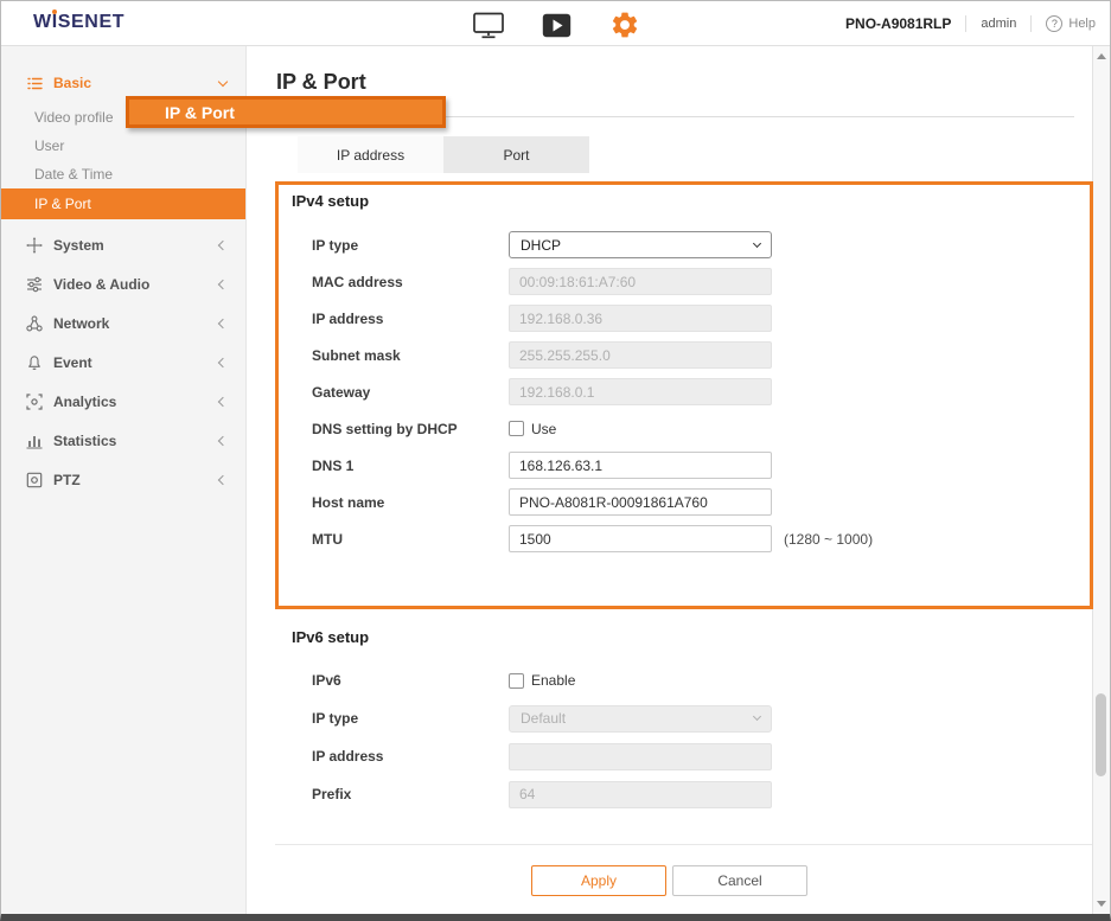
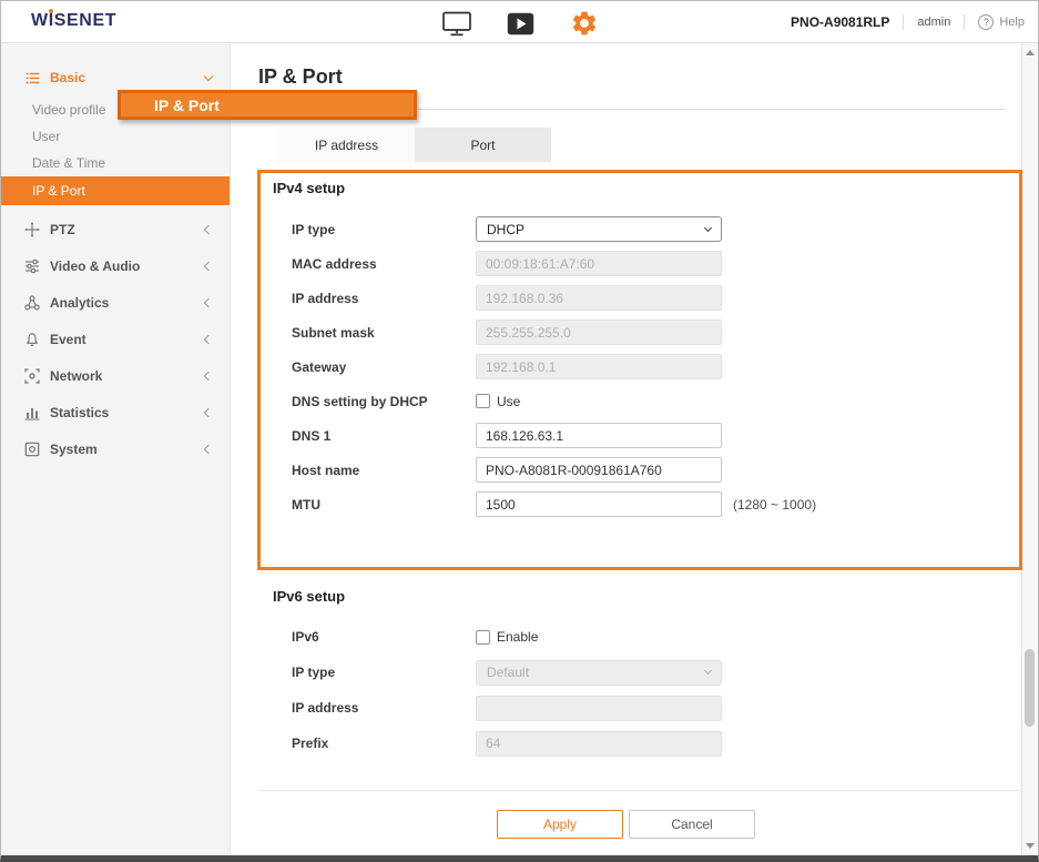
  WISENET
  PNO-A9081RLP
  admin
  Help
  Basic
  Video profile
  User
  Date & Time
  IP & Port
- System
+ PTZ
  Video & Audio
- Network
+ Analytics
  Event
- Analytics
+ Network
  Statistics
- PTZ
+ System
  IP & Port
  IP address
  Port
  IPv4 setup
  IP type
  DHCP
  MAC address
  00:09:18:61:A7:60
  IP address
  192.168.0.36
  Subnet mask
  255.255.255.0
  Gateway
  192.168.0.1
  DNS setting by DHCP
  Use
  DNS 1
  168.126.63.1
  Host name
  PNO-A8081R-00091861A760
  MTU
  1500
  (1280 ~ 1000)
  IPv6 setup
  IPv6
  Enable
  IP type
  Default
  IP address
  Prefix
  64
  Apply
  Cancel
  IP & Port
